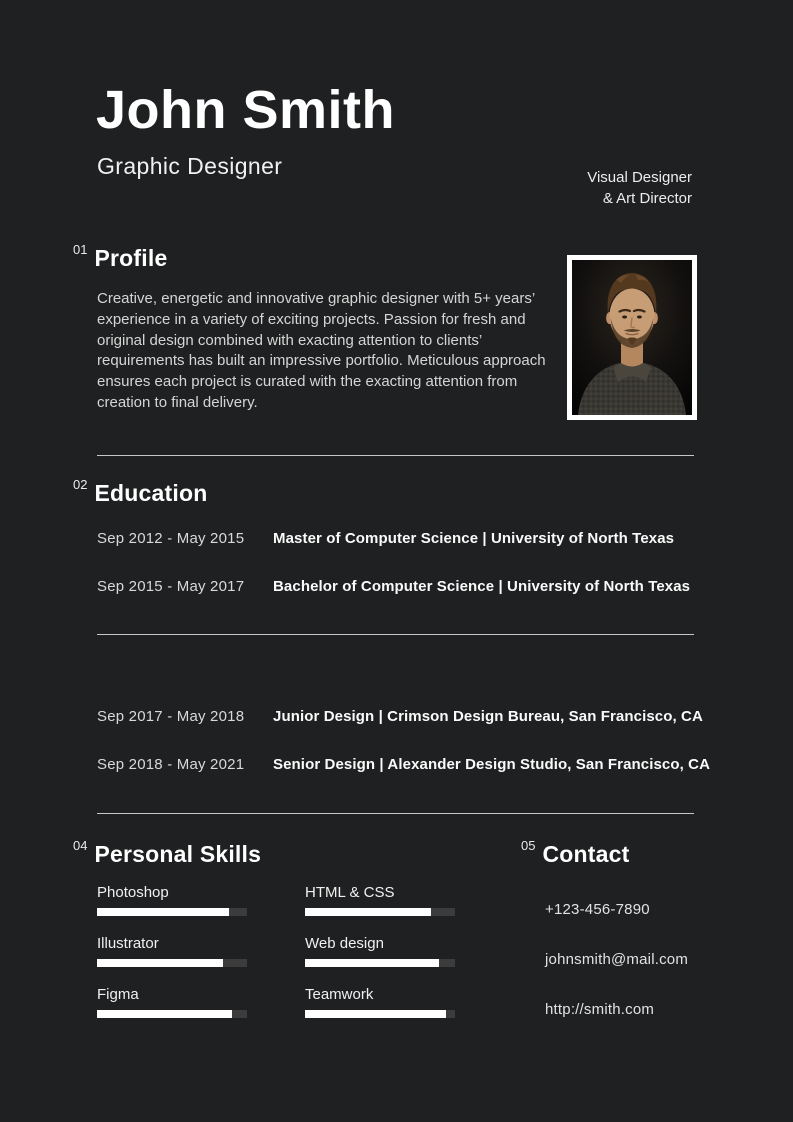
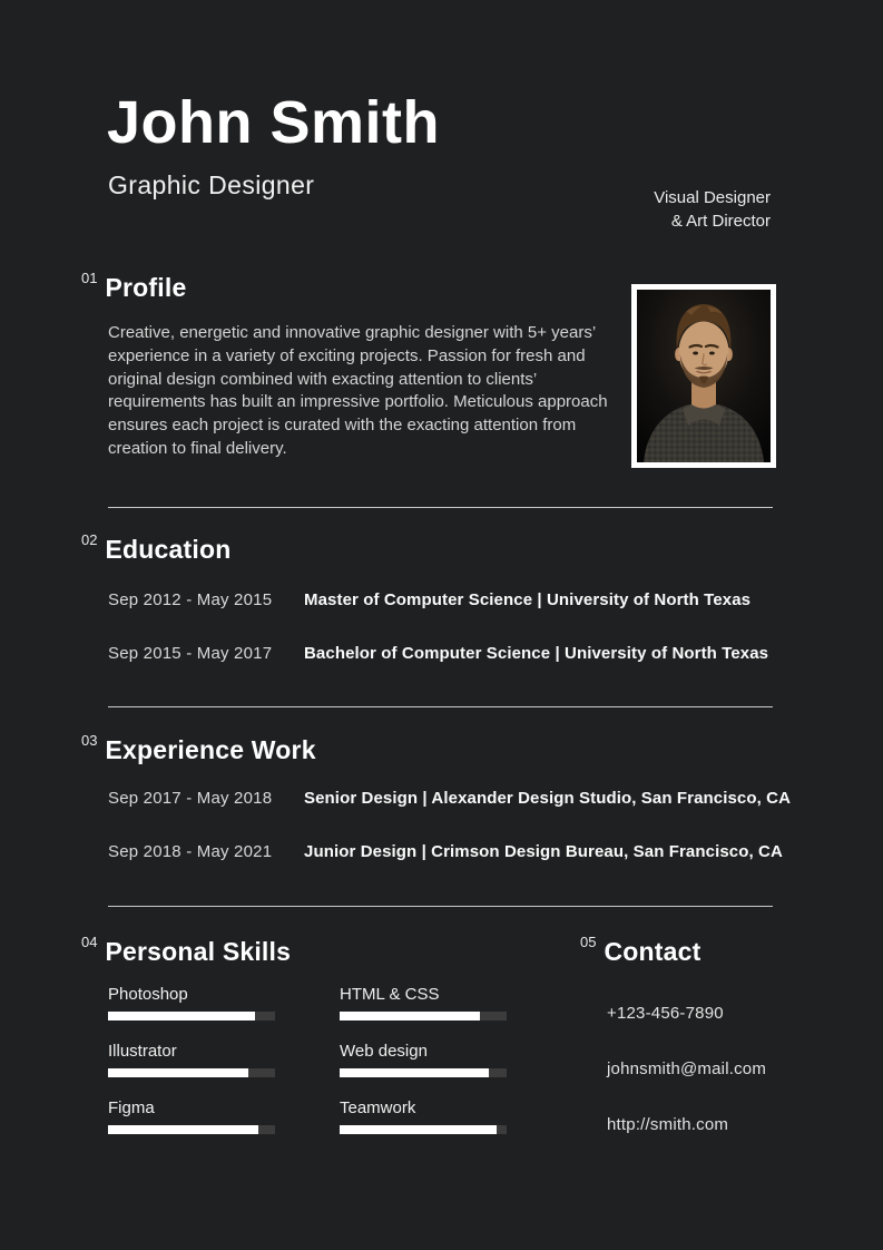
  John Smith
  Graphic Designer
  Visual Designer
  & Art Director
  01
  Profile
  Creative, energetic and innovative graphic designer with 5+ years’ experience in a variety of exciting projects. Passion for fresh and original design combined with exacting attention to clients’ requirements has built an impressive portfolio. Meticulous approach ensures each project is curated with the exacting attention from creation to final delivery.
  02
  Education
  Sep 2012 - May 2015
  Master of Computer Science | University of North Texas
  Sep 2015 - May 2017
  Bachelor of Computer Science | University of North Texas
+ 03
+ Experience Work
  Sep 2017 - May 2018
- Junior Design | Crimson Design Bureau, San Francisco, CA
+ Senior Design | Alexander Design Studio, San Francisco, CA
  Sep 2018 - May 2021
- Senior Design | Alexander Design Studio, San Francisco, CA
+ Junior Design | Crimson Design Bureau, San Francisco, CA
  04
  Personal Skills
  Photoshop
  HTML & CSS
  Illustrator
  Web design
  Figma
  Teamwork
  05
  Contact
  +123-456-7890
  johnsmith@mail.com
  http://smith.com
